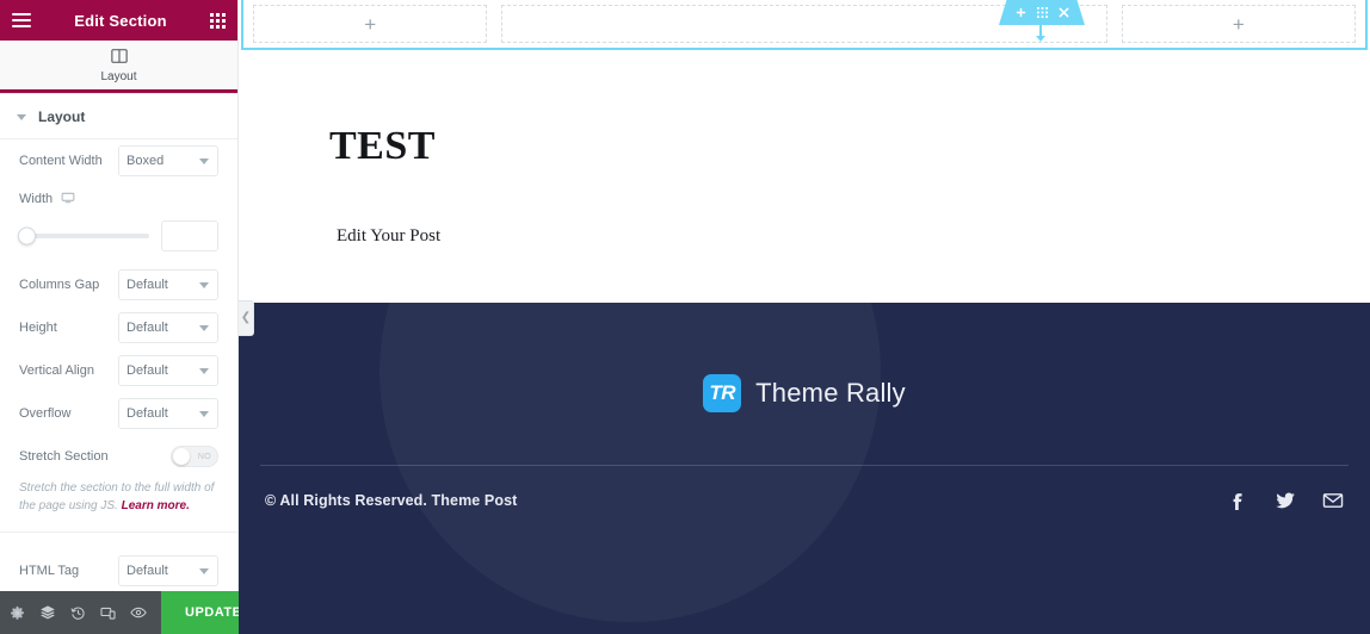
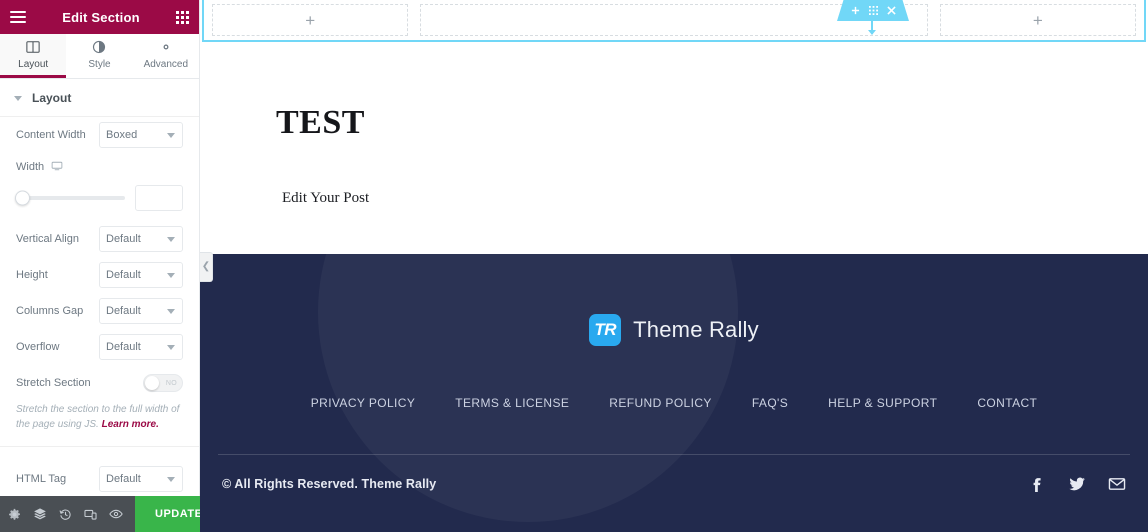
  Edit Section
  Layout
+ Style
+ Advanced
  Layout
  Content Width
  Boxed
  Width
- Columns Gap
+ Vertical Align
  Default
  Height
  Default
- Vertical Align
+ Columns Gap
  Default
  Overflow
  Default
  Stretch Section
  Stretch the section to the full width of the page using JS. Learn more.
  HTML Tag
  Default
  UPDATE
  +
  +
  ❮
  TEST
  Edit Your Post
  TR
  Theme Rally
+ PRIVACY POLICY
+ TERMS & LICENSE
+ REFUND POLICY
+ FAQ'S
+ HELP & SUPPORT
+ CONTACT
- © All Rights Reserved. Theme Post
+ © All Rights Reserved. Theme Rally
